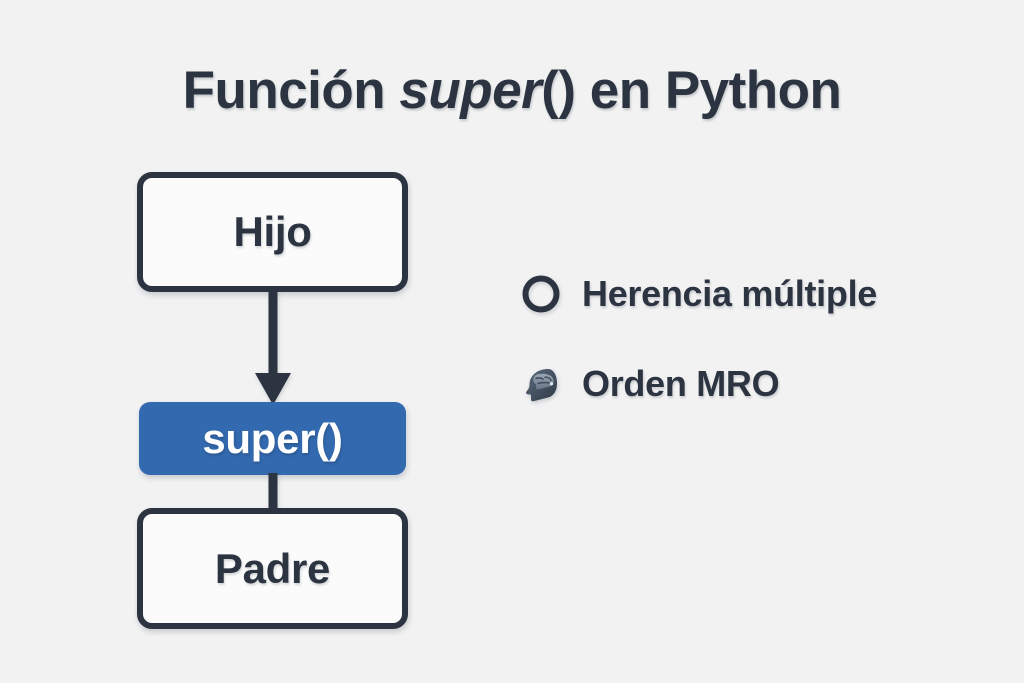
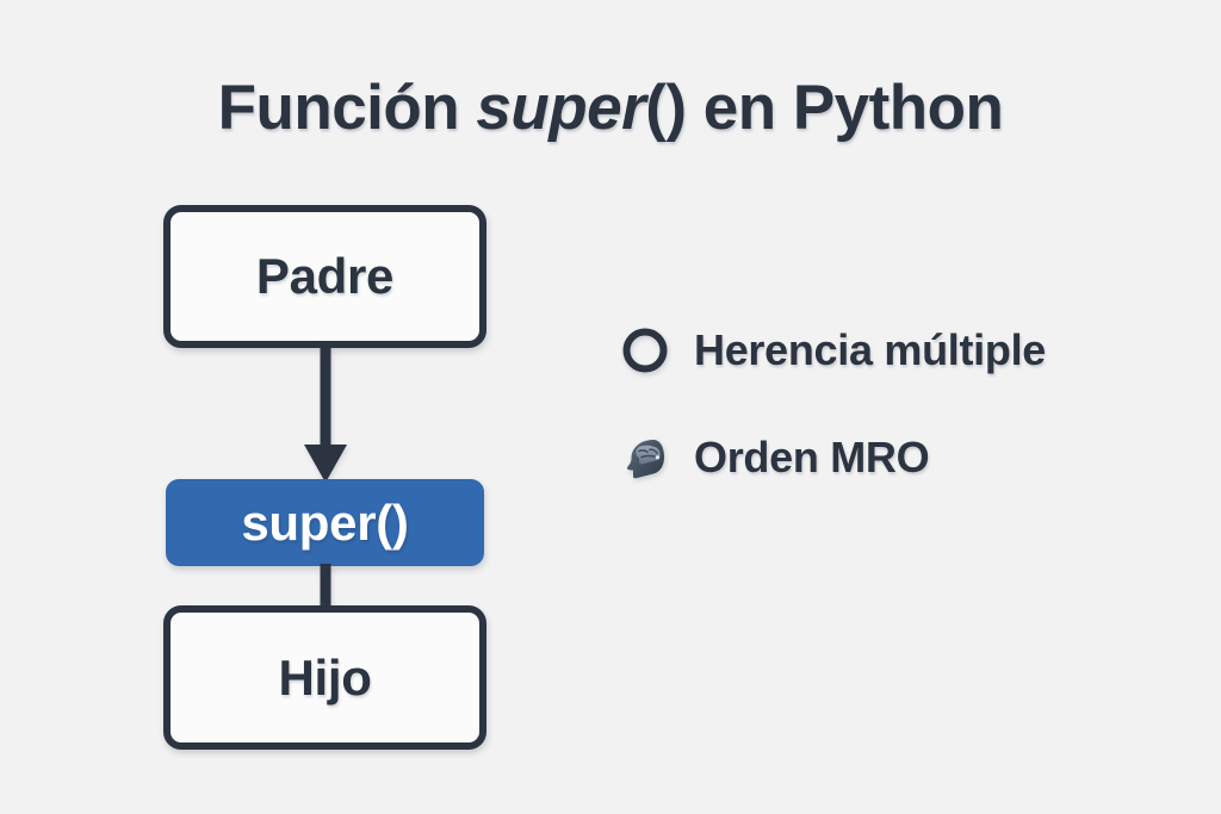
  Función super() en Python
- Hijo
+ Padre
  super()
- Padre
+ Hijo
  Herencia múltiple
  Orden MRO
